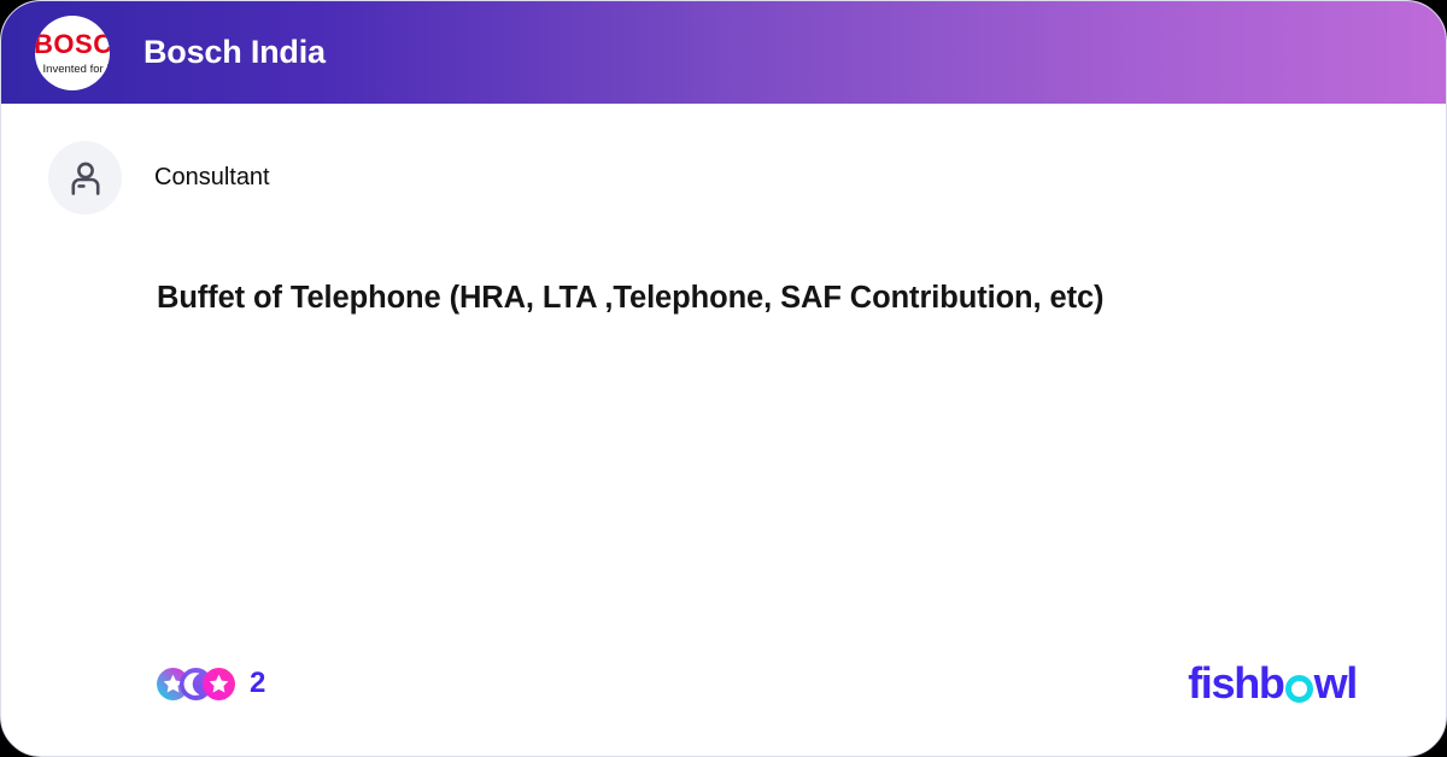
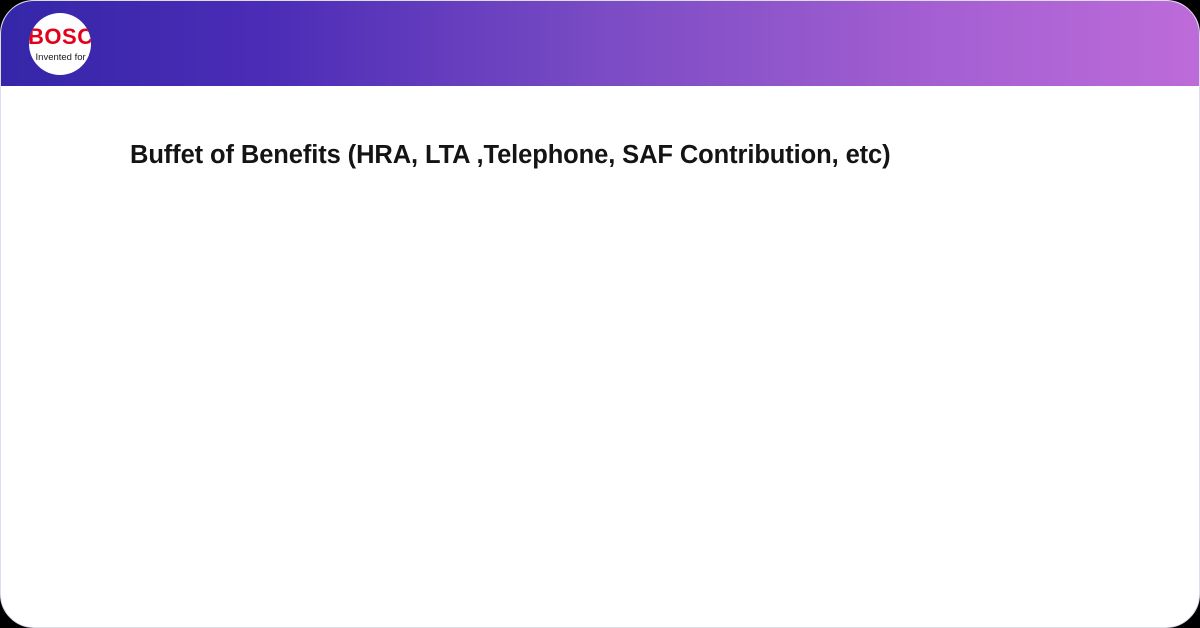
  BOSC
  Invented for
- Bosch India
- Consultant
- Buffet of Telephone (HRA, LTA ,Telephone, SAF Contribution, etc)
+ Buffet of Benefits (HRA, LTA ,Telephone, SAF Contribution, etc)
- 2
- fishb
- wl
